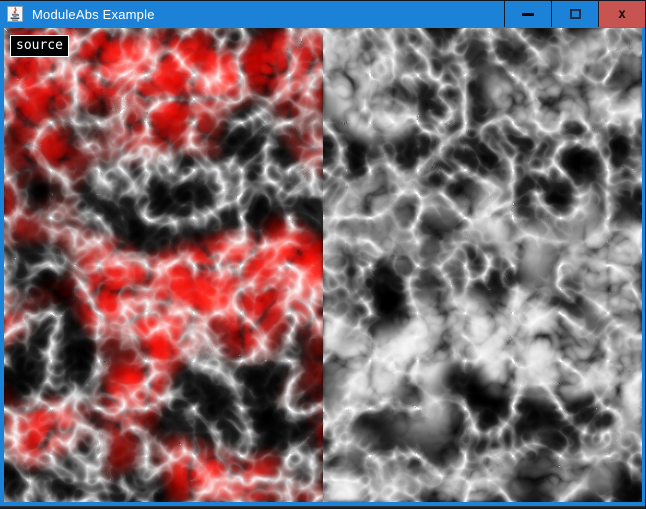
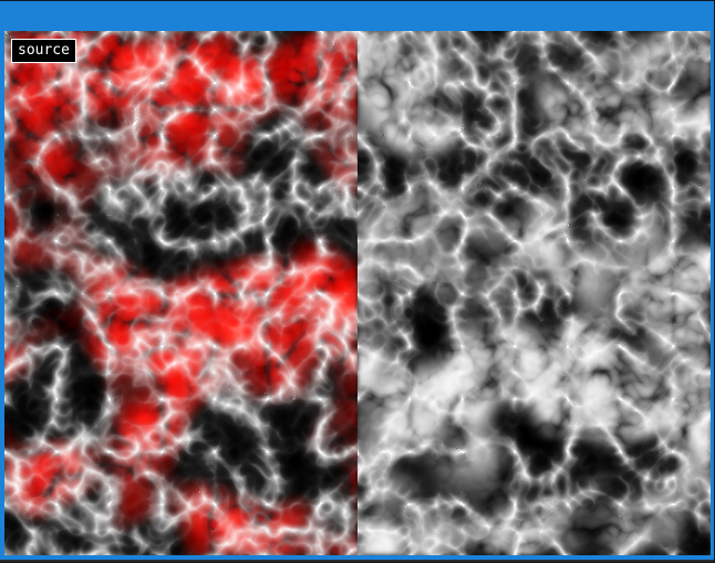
- ModuleAbs Example
- x
  source
